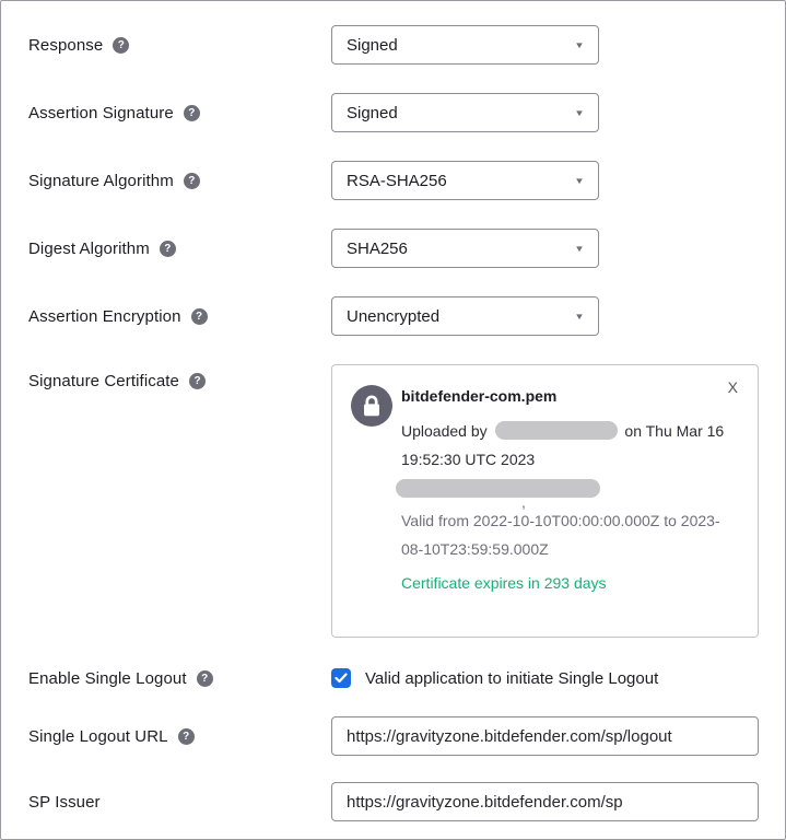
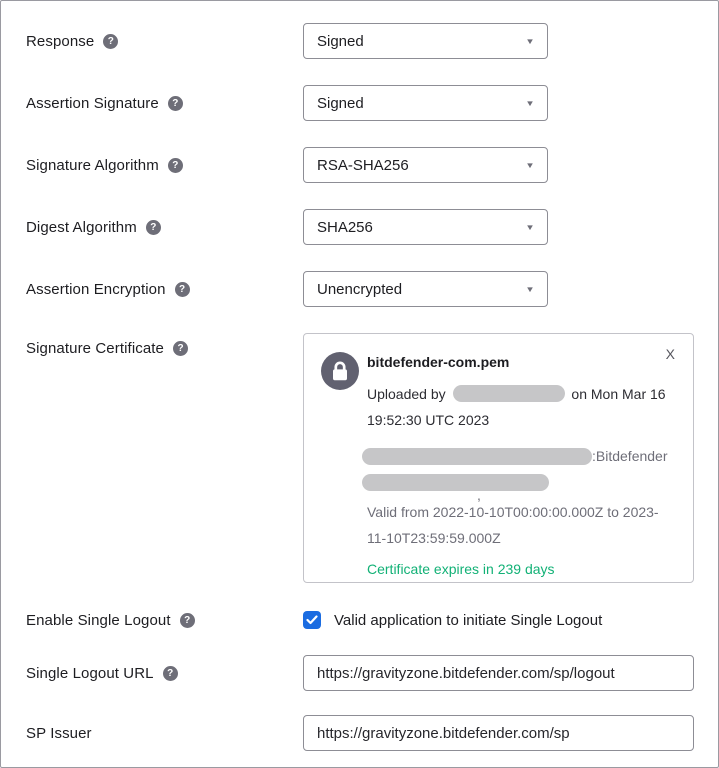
  Response
  ?
  Signed
  ▼
  Assertion Signature
  ?
  Signed
  ▼
  Signature Algorithm
  ?
  RSA-SHA256
  ▼
  Digest Algorithm
  ?
  SHA256
  ▼
  Assertion Encryption
  ?
  Unencrypted
  ▼
  Signature Certificate
  ?
  X
  bitdefender-com.pem
- Uploaded by on Thu Mar 16 19:52:30 UTC 2023
+ Uploaded by on Mon Mar 16 19:52:30 UTC 2023
+ :Bitdefender
  ,
- Valid from 2022-10-10T00:00:00.000Z to 2023-08-10T23:59:59.000Z
+ Valid from 2022-10-10T00:00:00.000Z to 2023-11-10T23:59:59.000Z
- Certificate expires in 293 days
+ Certificate expires in 239 days
  Enable Single Logout
  ?
  Valid application to initiate Single Logout
  Single Logout URL
  ?
  https://gravityzone.bitdefender.com/sp/logout
  SP Issuer
  https://gravityzone.bitdefender.com/sp
